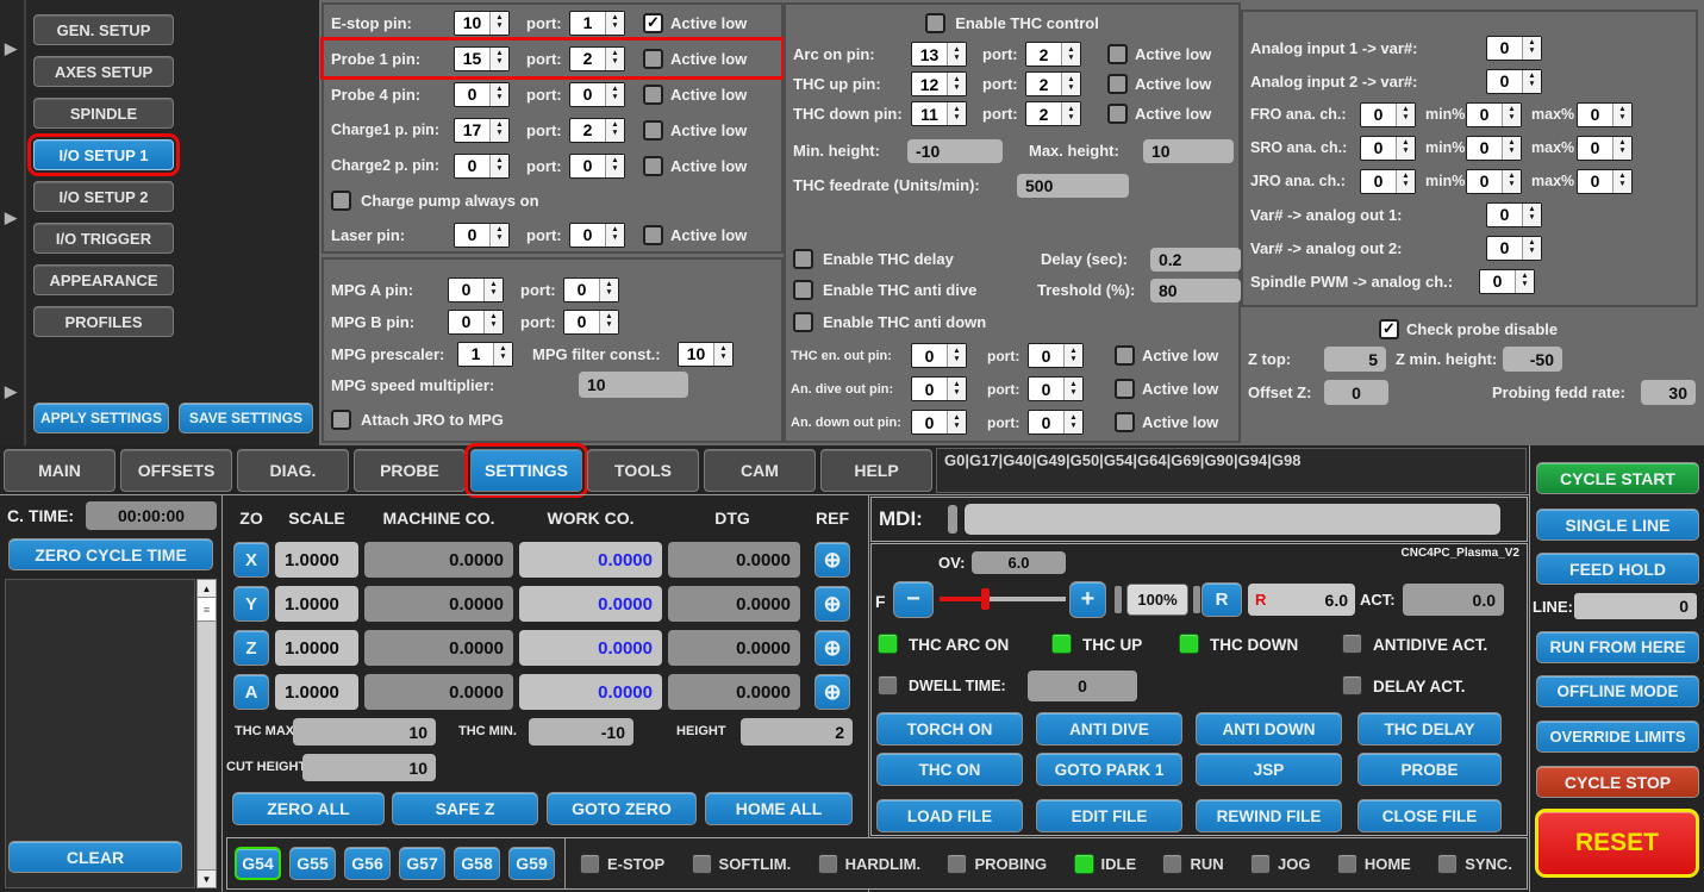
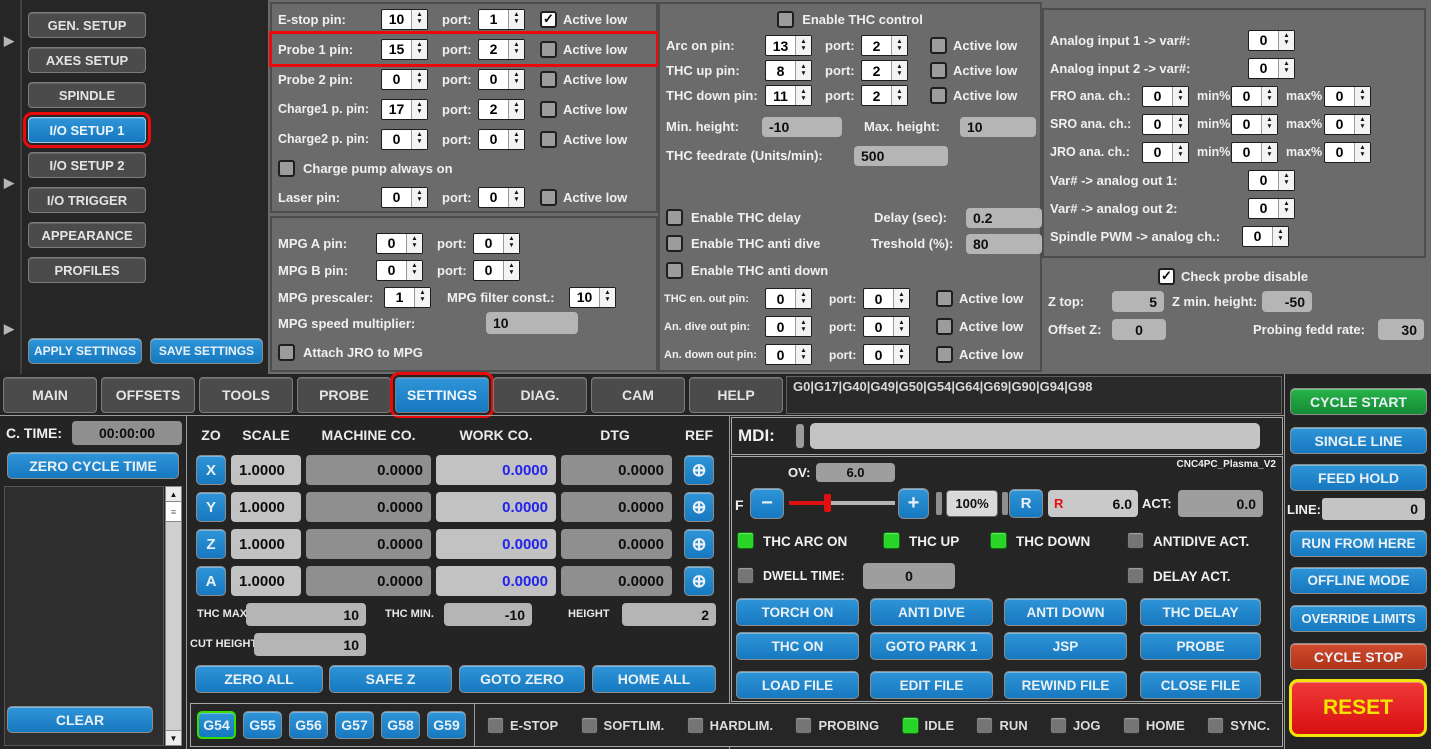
  ▶
  ▶
  ▶
  GEN. SETUP
  AXES SETUP
  SPINDLE
  I/O SETUP 1
  I/O SETUP 2
  I/O TRIGGER
  APPEARANCE
  PROFILES
  APPLY SETTINGS
  SAVE SETTINGS
  E-stop pin:
  10
  port:
  1
  Active low
  Probe 1 pin:
  15
  port:
  2
  Active low
- Probe 4 pin:
+ Probe 2 pin:
  0
  port:
  0
  Active low
  Charge1 p. pin:
  17
  port:
  2
  Active low
  Charge2 p. pin:
  0
  port:
  0
  Active low
  Charge pump always on
  Laser pin:
  0
  port:
  0
  Active low
  MPG A pin:
  0
  port:
  0
  MPG B pin:
  0
  port:
  0
  MPG prescaler:
  1
  MPG filter const.:
  10
  MPG speed multiplier:
  10
  Attach JRO to MPG
  Enable THC control
  Arc on pin:
  13
  port:
  2
  Active low
  THC up pin:
- 12
+ 8
  port:
  2
  Active low
  THC down pin:
  11
  port:
  2
  Active low
  Min. height:
  -10
  Max. height:
  10
  THC feedrate (Units/min):
  500
  Enable THC delay
  Delay (sec):
  0.2
  Enable THC anti dive
  Treshold (%):
  80
  Enable THC anti down
  THC en. out pin:
  0
  port:
  0
  Active low
  An. dive out pin:
  0
  port:
  0
  Active low
  An. down out pin:
  0
  port:
  0
  Active low
  Analog input 1 -> var#:
  0
  Analog input 2 -> var#:
  0
  FRO ana. ch.:
  0
  min%
  0
  max%
  0
  SRO ana. ch.:
  0
  min%
  0
  max%
  0
  JRO ana. ch.:
  0
  min%
  0
  max%
  0
  Var# -> analog out 1:
  0
  Var# -> analog out 2:
  0
  Spindle PWM -> analog ch.:
  0
  Check probe disable
  Z top:
  5
  Z min. height:
  -50
  Offset Z:
  0
  Probing fedd rate:
  30
  MAIN
  OFFSETS
- DIAG.
+ TOOLS
  PROBE
  SETTINGS
- TOOLS
+ DIAG.
  CAM
  HELP
  G0|G17|G40|G49|G50|G54|G64|G69|G90|G94|G98
  C. TIME:
  00:00:00
  ZERO CYCLE TIME
  ▲
  ≡
  ▼
  CLEAR
  ZO
  SCALE
  MACHINE CO.
  WORK CO.
  DTG
  REF
  X
  1.0000
  0.0000
  0.0000
  0.0000
  ⊕
  Y
  1.0000
  0.0000
  0.0000
  0.0000
  ⊕
  Z
  1.0000
  0.0000
  0.0000
  0.0000
  ⊕
  A
  1.0000
  0.0000
  0.0000
  0.0000
  ⊕
  THC MAX
  10
  THC MIN.
  -10
  HEIGHT
  2
  CUT HEIGH
  10
  ZERO ALL
  SAFE Z
  GOTO ZERO
  HOME ALL
  G54
  G55
  G56
  G57
  G58
  G59
  E-STOP
  SOFTLIM.
  HARDLIM.
  PROBING
  IDLE
  RUN
  JOG
  HOME
  SYNC.
  MDI:
  CNC4PC_Plasma_V2
  OV:
  6.0
  F
  −
  +
  100%
  R
  R
  6.0
  ACT:
  0.0
  THC ARC ON
  THC UP
  THC DOWN
  ANTIDIVE ACT.
  DWELL TIME:
  0
  DELAY ACT.
  TORCH ON
  ANTI DIVE
  ANTI DOWN
  THC DELAY
  THC ON
  GOTO PARK 1
  JSP
  PROBE
  LOAD FILE
  EDIT FILE
  REWIND FILE
  CLOSE FILE
  CYCLE START
  SINGLE LINE
  FEED HOLD
  LINE:
  0
  RUN FROM HERE
  OFFLINE MODE
  OVERRIDE LIMITS
  CYCLE STOP
  RESET
